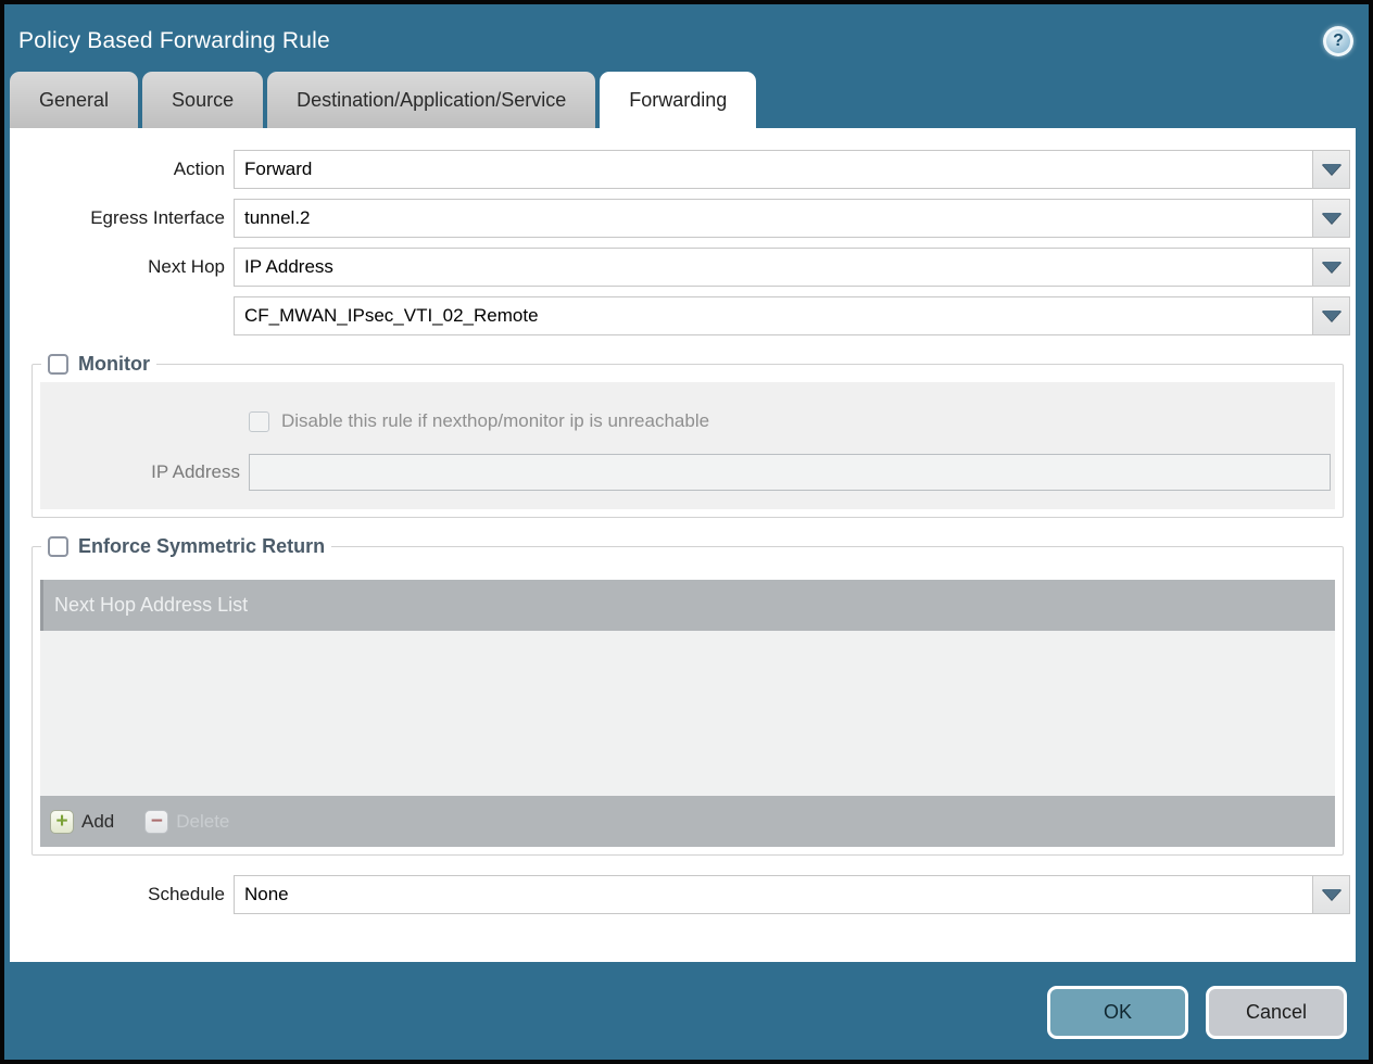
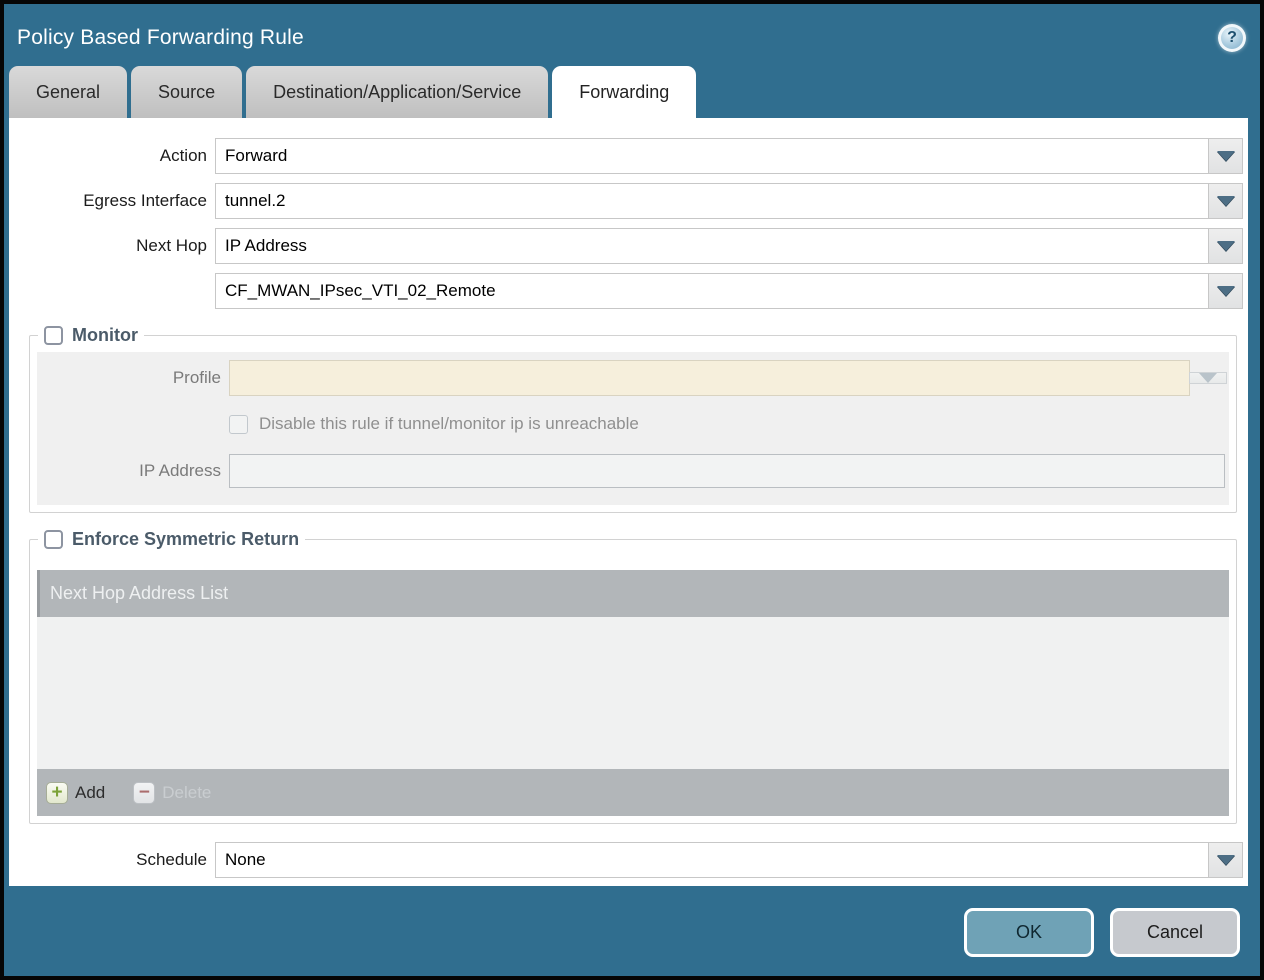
  Policy Based Forwarding Rule
  ?
  General
  Source
  Destination/Application/Service
  Forwarding
  Action
  Forward
  Egress Interface
  tunnel.2
  Next Hop
  IP Address
  CF_MWAN_IPsec_VTI_02_Remote
  Monitor
+ Profile
- Disable this rule if nexthop/monitor ip is unreachable
+ Disable this rule if tunnel/monitor ip is unreachable
  IP Address
  Enforce Symmetric Return
  Next Hop Address List
  +
  Add
  −
  Schedule
  None
  OK
  Cancel
